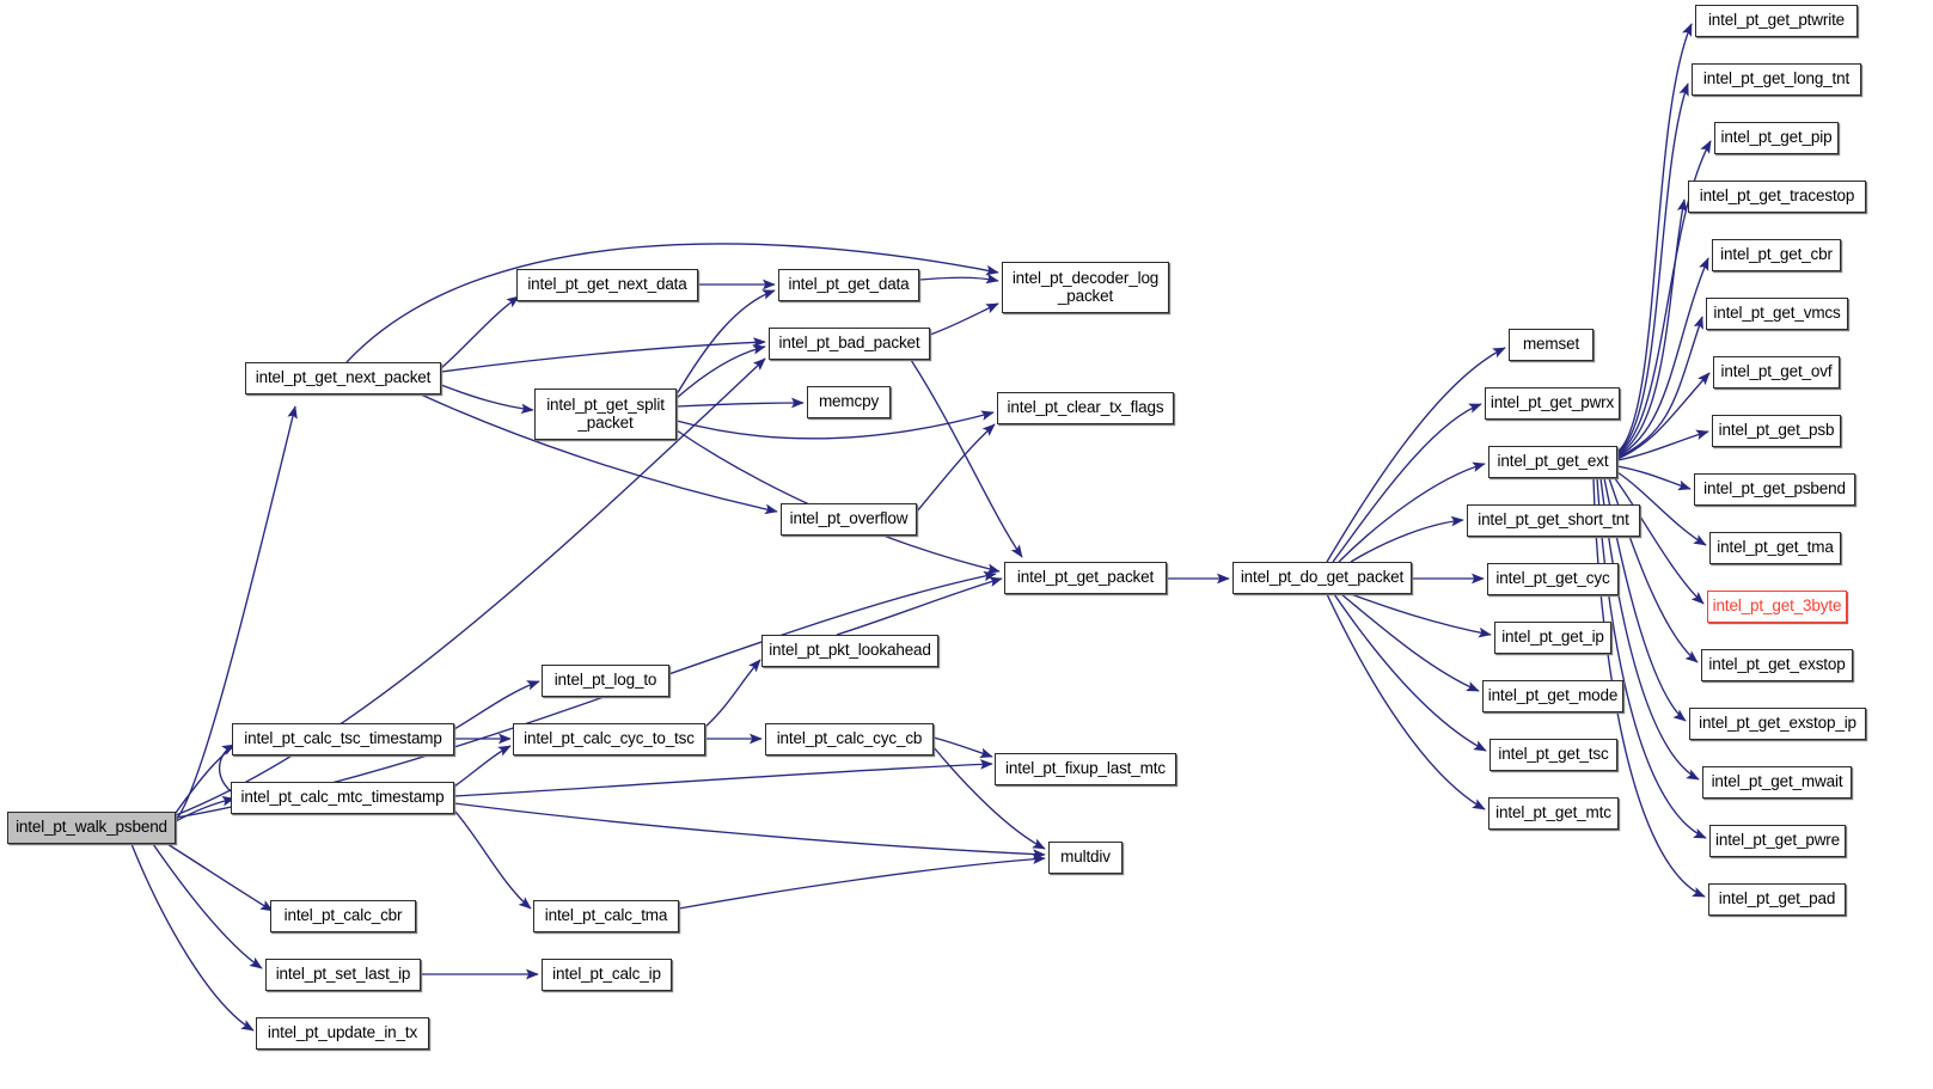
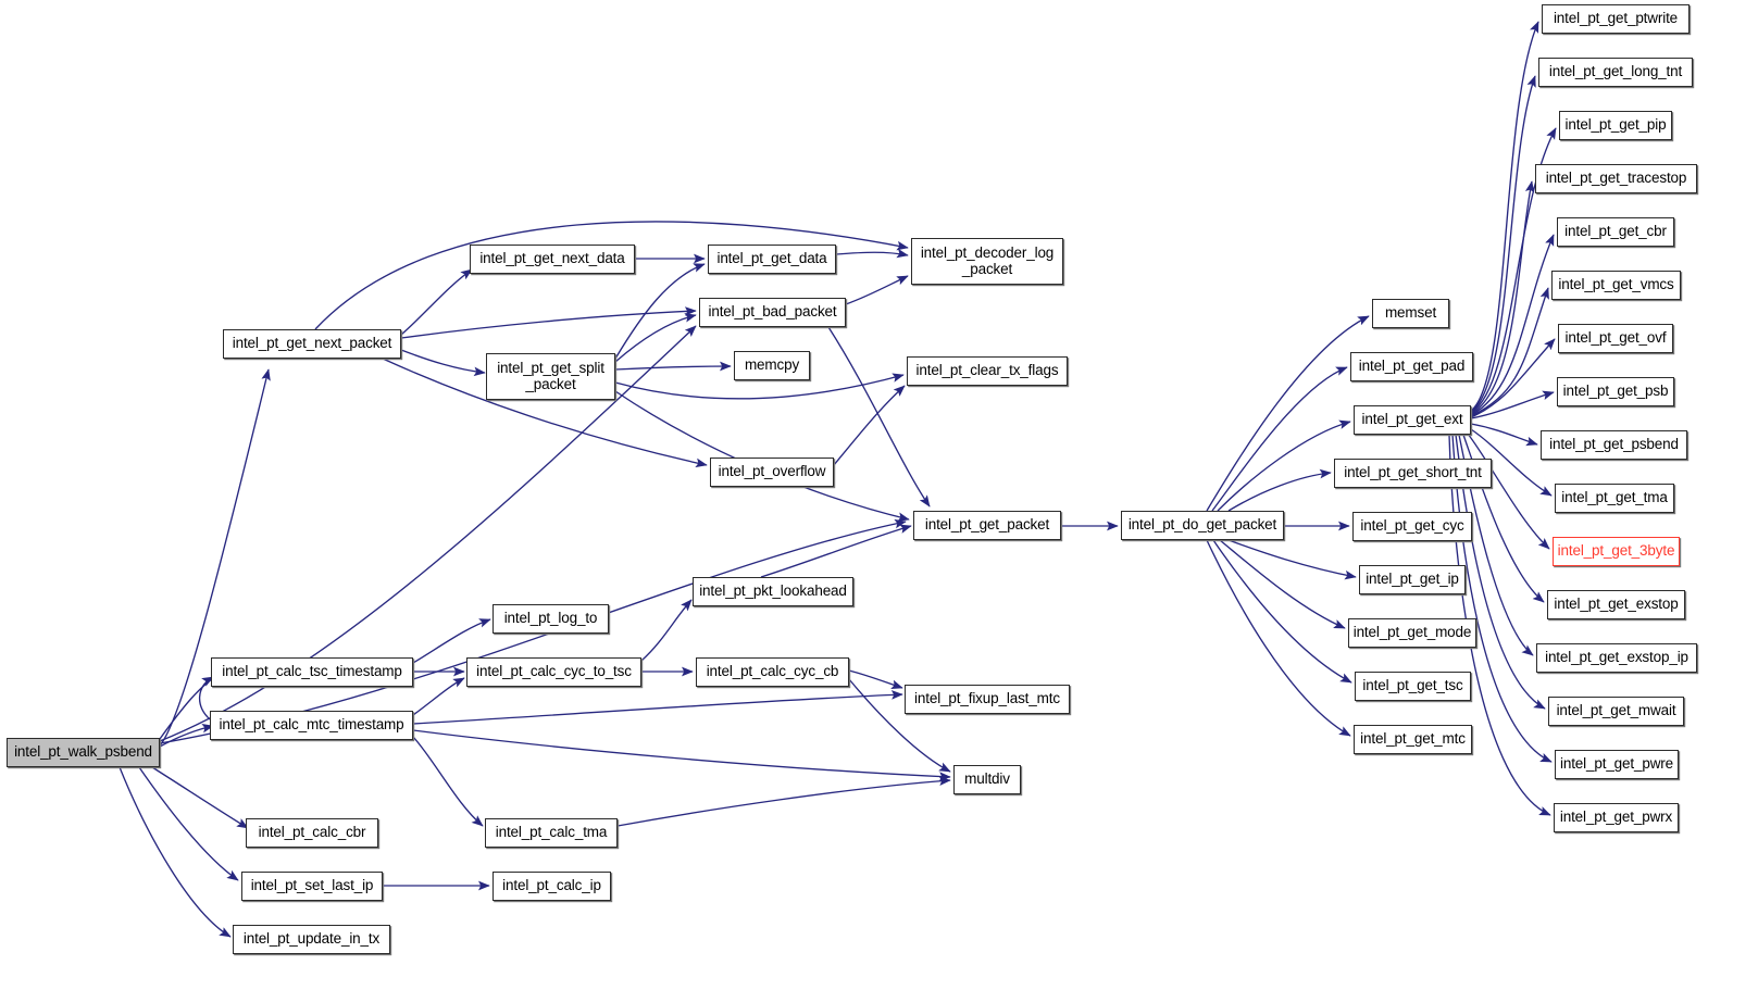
  intel_pt_walk_psbend
  intel_pt_get_next_packet
  intel_pt_calc_tsc_timestamp
  intel_pt_calc_mtc_timestamp
  intel_pt_calc_cbr
  intel_pt_set_last_ip
  intel_pt_update_in_tx
  intel_pt_get_next_data
  intel_pt_get_split
  _packet
  intel_pt_log_to
  intel_pt_calc_cyc_to_tsc
  intel_pt_calc_tma
  intel_pt_calc_ip
  intel_pt_get_data
  intel_pt_bad_packet
  memcpy
  intel_pt_overflow
  intel_pt_pkt_lookahead
  intel_pt_calc_cyc_cb
  intel_pt_decoder_log
  _packet
  intel_pt_clear_tx_flags
  intel_pt_get_packet
  intel_pt_fixup_last_mtc
  multdiv
  intel_pt_do_get_packet
  memset
- intel_pt_get_pwrx
+ intel_pt_get_pad
  intel_pt_get_ext
  intel_pt_get_short_tnt
  intel_pt_get_cyc
  intel_pt_get_ip
  intel_pt_get_mode
  intel_pt_get_tsc
  intel_pt_get_mtc
  intel_pt_get_ptwrite
  intel_pt_get_long_tnt
  intel_pt_get_pip
  intel_pt_get_tracestop
  intel_pt_get_cbr
  intel_pt_get_vmcs
  intel_pt_get_ovf
  intel_pt_get_psb
  intel_pt_get_psbend
  intel_pt_get_tma
  intel_pt_get_3byte
  intel_pt_get_exstop
  intel_pt_get_exstop_ip
  intel_pt_get_mwait
  intel_pt_get_pwre
- intel_pt_get_pad
+ intel_pt_get_pwrx
